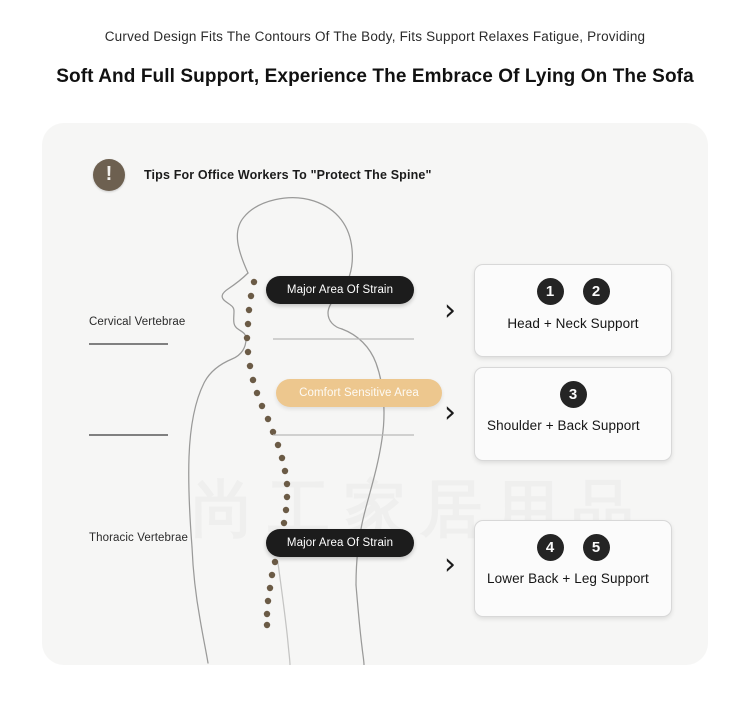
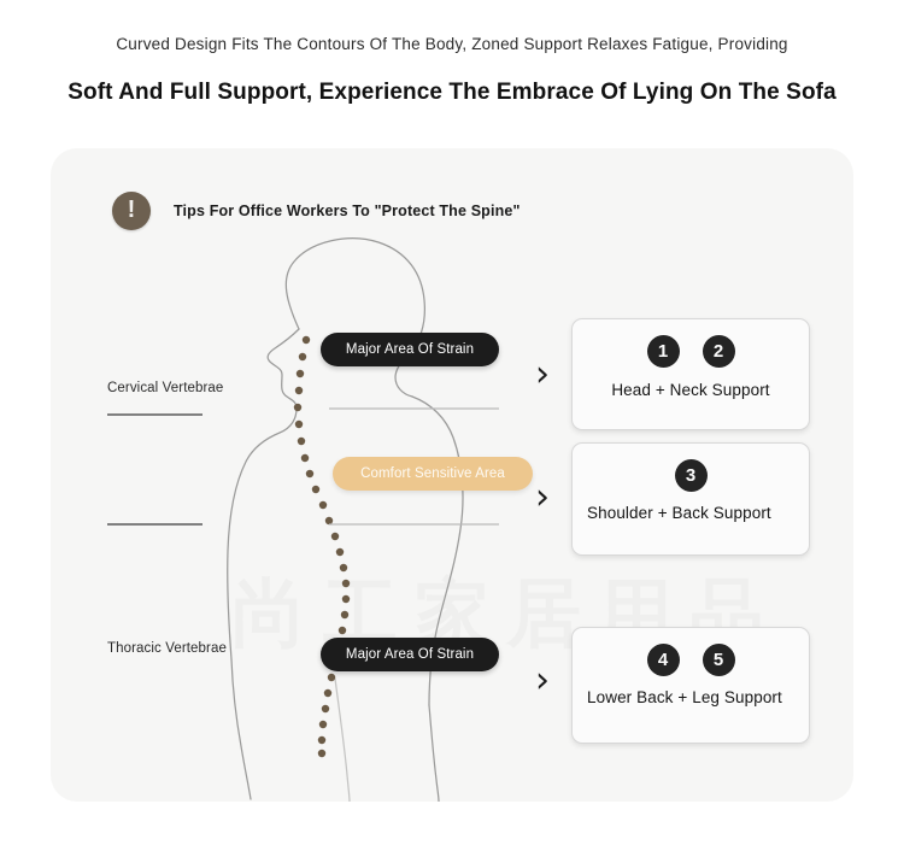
- Curved Design Fits The Contours Of The Body, Fits Support Relaxes Fatigue, Providing
+ Curved Design Fits The Contours Of The Body, Zoned Support Relaxes Fatigue, Providing
  Soft And Full Support, Experience The Embrace Of Lying On The Sofa
  尚工家居用品
  !
  Tips For Office Workers To "Protect The Spine"
  Cervical Vertebrae
  Thoracic Vertebrae
  Major Area Of Strain
  Comfort Sensitive Area
  Major Area Of Strain
  ›
  ›
  ›
  1
  2
  Head + Neck Support
  3
  Shoulder + Back Support
  4
  5
  Lower Back + Leg Support
